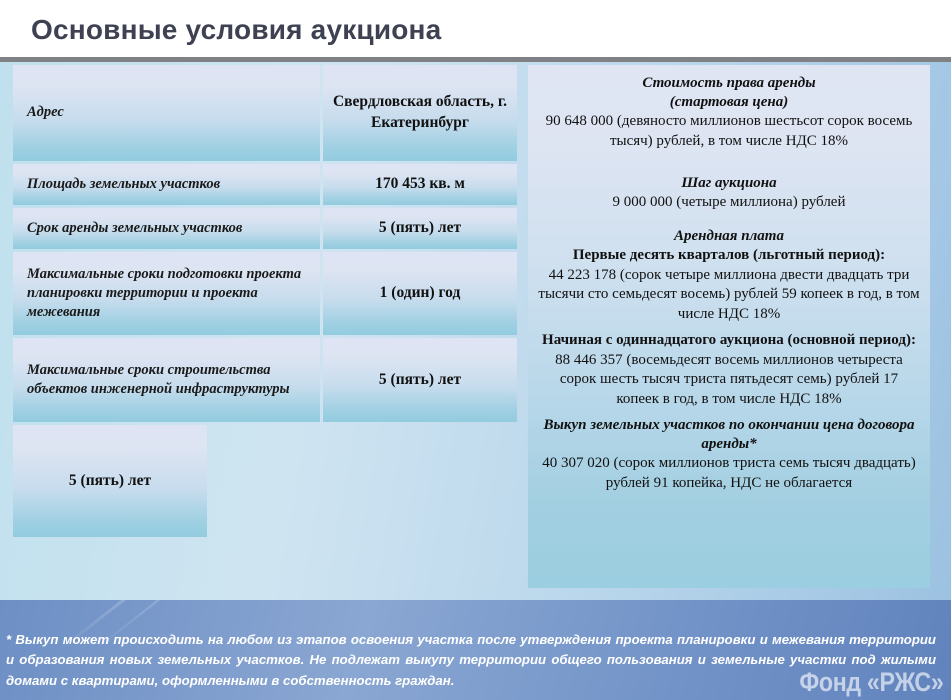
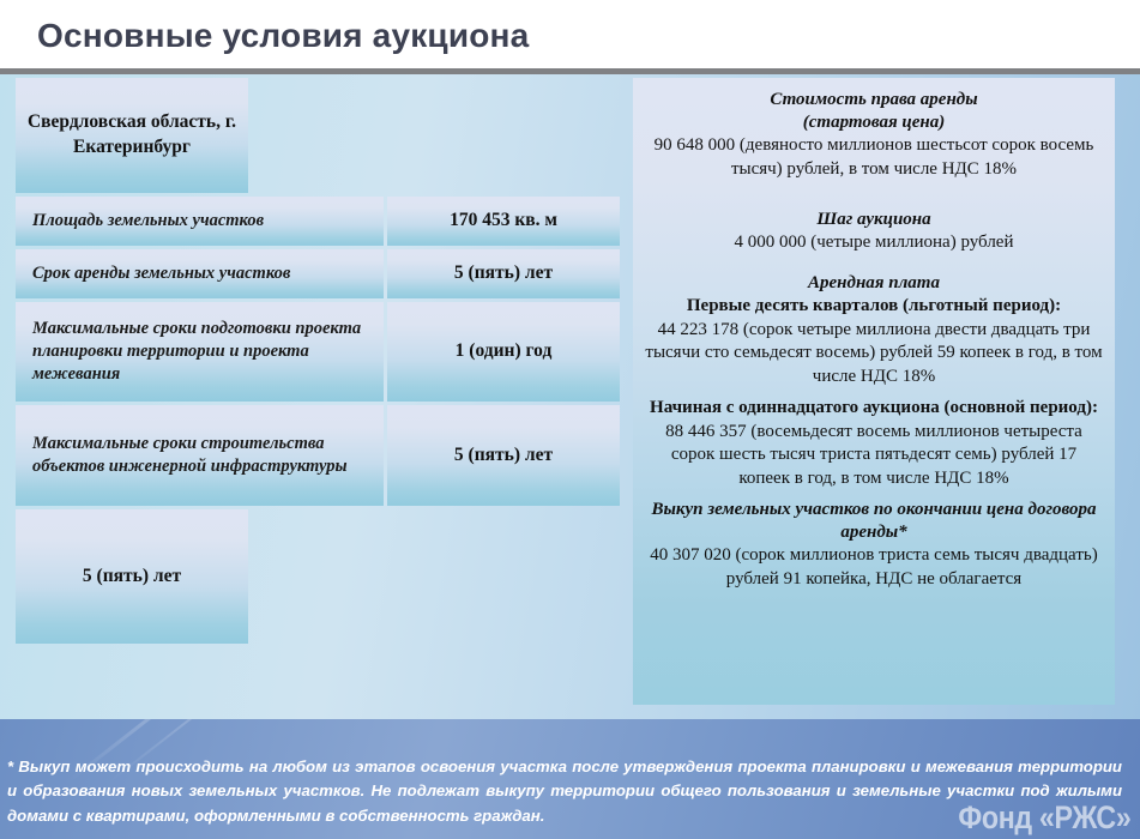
  Основные условия аукциона
- Адрес
  Свердловская область, г. Екатеринбург
  Площадь земельных участков
  170 453 кв. м
  Срок аренды земельных участков
  5 (пять) лет
  Максимальные сроки подготовки проекта планировки территории и проекта межевания
  1 (один) год
  Максимальные сроки строительства объектов инженерной инфраструктуры
  5 (пять) лет
  5 (пять) лет
  Стоимость права аренды
  (стартовая цена)
  90 648 000 (девяносто миллионов шестьсот сорок восемь тысяч) рублей, в том числе НДС 18%
  Шаг аукциона
- 9 000 000 (четыре миллиона) рублей
+ 4 000 000 (четыре миллиона) рублей
  Арендная плата
  Первые десять кварталов (льготный период):
  44 223 178 (сорок четыре миллиона двести двадцать три тысячи сто семьдесят восемь) рублей 59 копеек в год, в том числе НДС 18%
  Начиная с одиннадцатого аукциона (основной период):
  88 446 357 (восемьдесят восемь миллионов четыреста сорок шесть тысяч триста пятьдесят семь) рублей 17 копеек в год, в том числе НДС 18%
  Выкуп земельных участков по окончании цена договора аренды*
  40 307 020 (сорок миллионов триста семь тысяч двадцать) рублей 91 копейка, НДС не облагается
  * Выкуп может происходить на любом из этапов освоения участка после утверждения проекта планировки и межевания территории и образования новых земельных участков. Не подлежат выкупу территории общего пользования и земельные участки под жилыми домами с квартирами, оформленными в собственность граждан.
  Фонд «РЖС»
